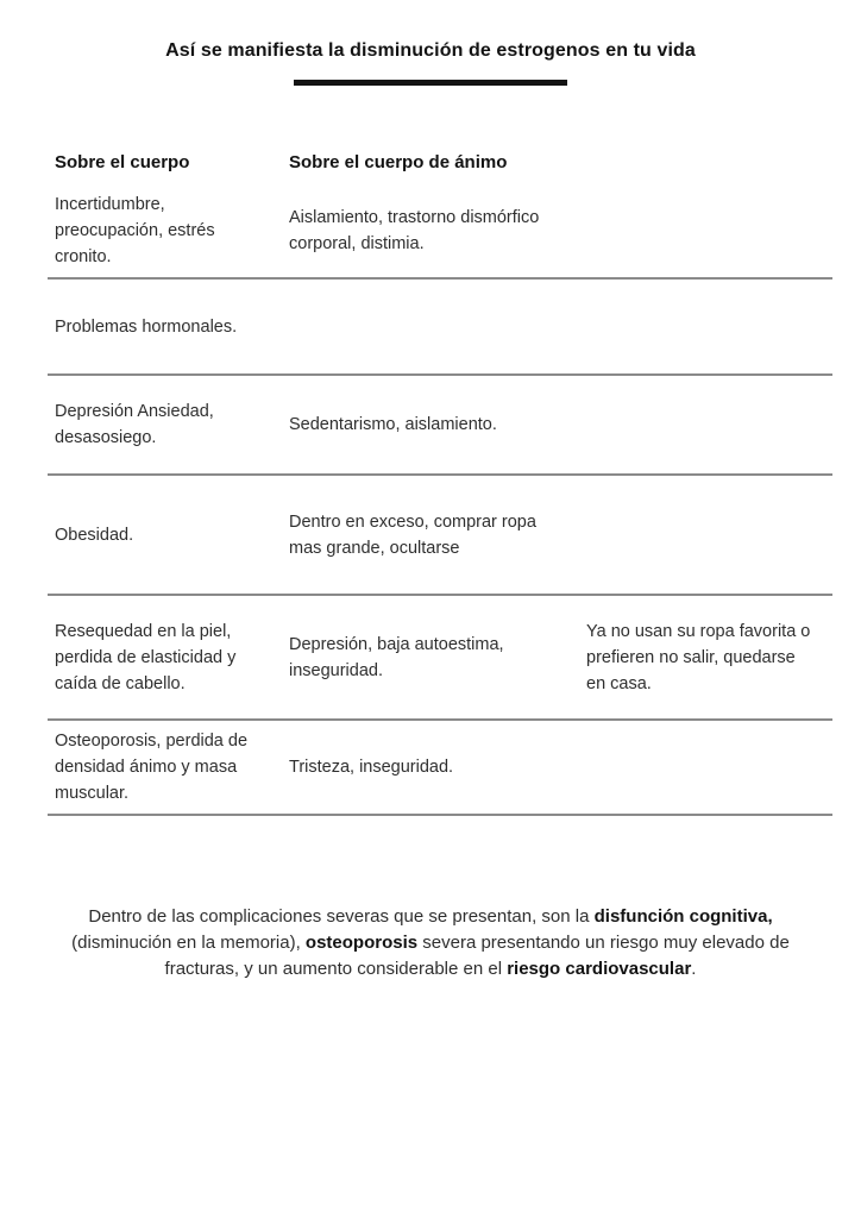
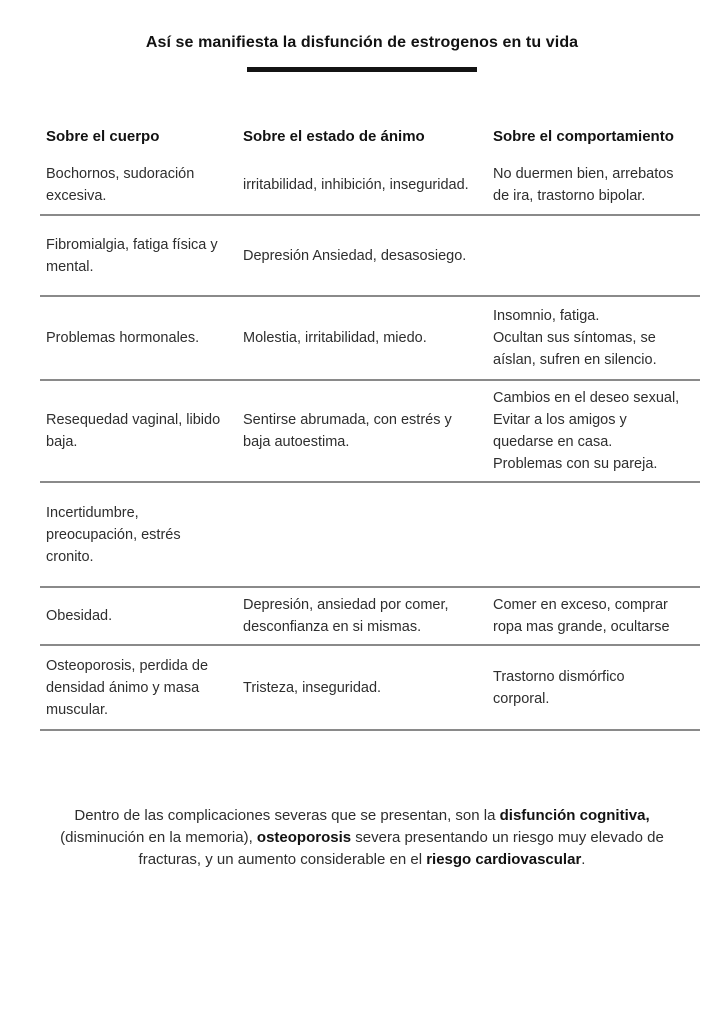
- Así se manifiesta la disminución de estrogenos en tu vida
+ Así se manifiesta la disfunción de estrogenos en tu vida
  Sobre el cuerpo
- Sobre el cuerpo de ánimo
+ Sobre el estado de ánimo
+ Sobre el comportamiento
+ Bochornos, sudoración excesiva.
+ irritabilidad, inhibición, inseguridad.
+ No duermen bien, arrebatos de ira, trastorno bipolar.
+ Fibromialgia, fatiga física y mental.
- Incertidumbre, preocupación, estrés cronito.
+ Depresión Ansiedad, desasosiego.
- Aislamiento, trastorno dismórfico corporal, distimia.
  Problemas hormonales.
+ Molestia, irritabilidad, miedo.
+ Insomnio, fatiga.
+ Ocultan sus síntomas, se aíslan, sufren en silencio.
+ Resequedad vaginal, libido baja.
+ Sentirse abrumada, con estrés y baja autoestima.
+ Cambios en el deseo sexual,
+ Evitar a los amigos y quedarse en casa.
+ Problemas con su pareja.
- Depresión Ansiedad, desasosiego.
+ Incertidumbre, preocupación, estrés cronito.
- Sedentarismo, aislamiento.
  Obesidad.
+ Depresión, ansiedad por comer, desconfianza en si mismas.
- Dentro en exceso, comprar ropa mas grande, ocultarse
+ Comer en exceso, comprar ropa mas grande, ocultarse
- Resequedad en la piel, perdida de elasticidad y caída de cabello.
- Depresión, baja autoestima, inseguridad.
- Ya no usan su ropa favorita o prefieren no salir, quedarse en casa.
  Osteoporosis, perdida de densidad ánimo y masa muscular.
  Tristeza, inseguridad.
+ Trastorno dismórfico corporal.
  Dentro de las complicaciones severas que se presentan, son la disfunción cognitiva, (disminución en la memoria), osteoporosis severa presentando un riesgo muy elevado de fracturas, y un aumento considerable en el riesgo cardiovascular.
